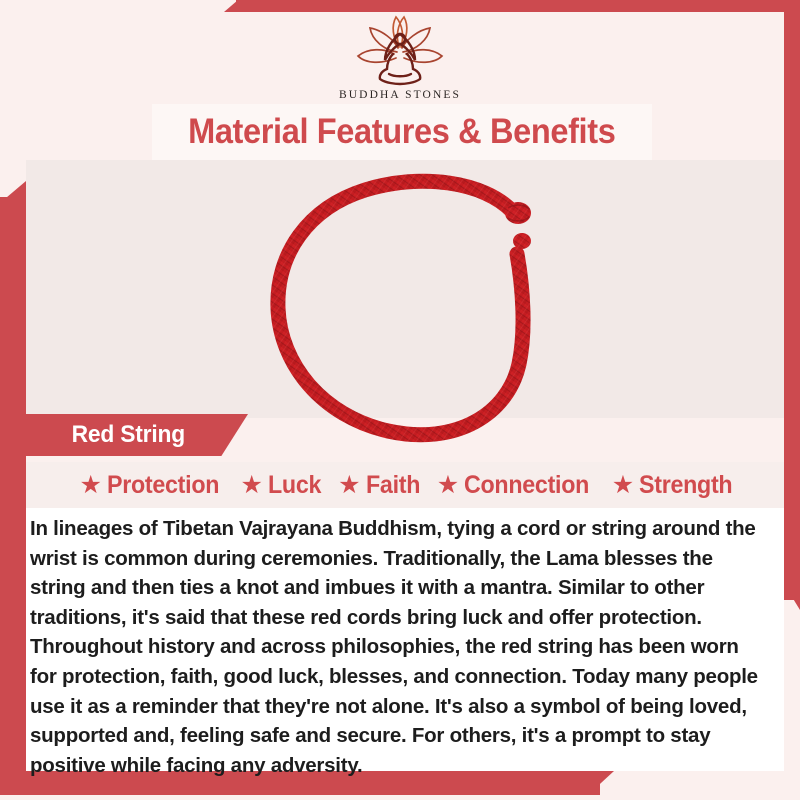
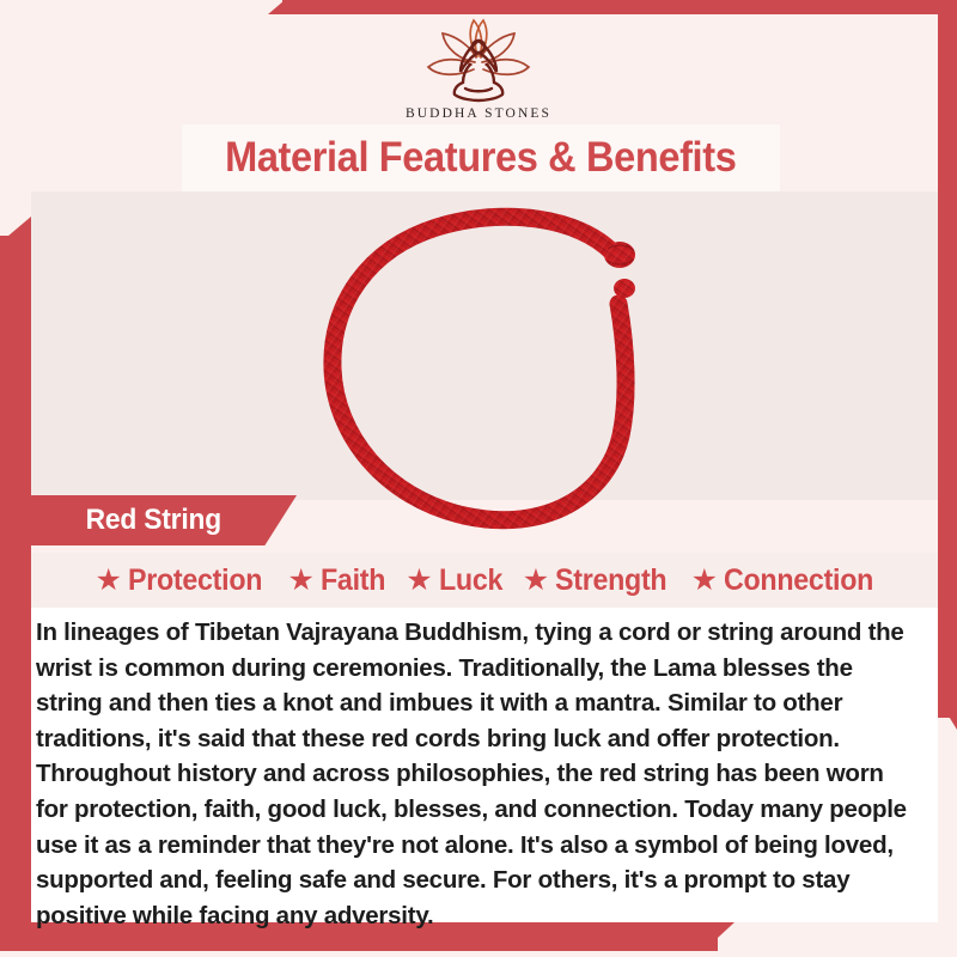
  BUDDHA STONES
  Material Features & Benefits
  Red String
  ★
  Protection
  ★
- Luck
+ Faith
  ★
- Faith
+ Luck
  ★
- Connection
+ Strength
  ★
- Strength
+ Connection
  In lineages of Tibetan Vajrayana Buddhism, tying a cord or string around the wrist is common during ceremonies. Traditionally, the Lama blesses the string and then ties a knot and imbues it with a mantra. Similar to other traditions, it's said that these red cords bring luck and offer protection. Throughout history and across philosophies, the red string has been worn for protection, faith, good luck, blesses, and connection. Today many people use it as a reminder that they're not alone. It's also a symbol of being loved, supported and, feeling safe and secure. For others, it's a prompt to stay positive while facing any adversity.
